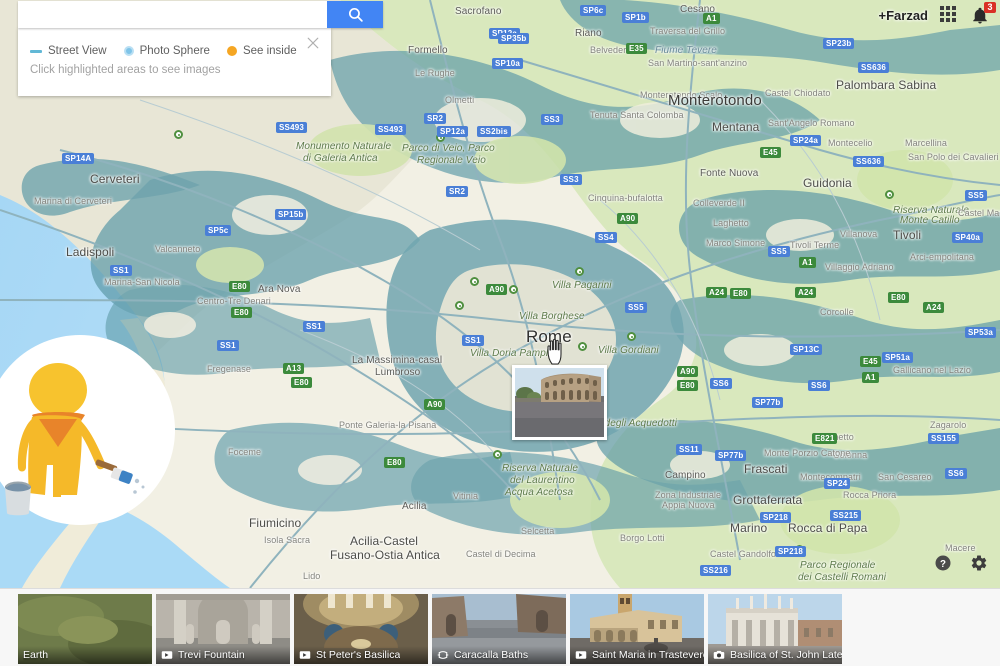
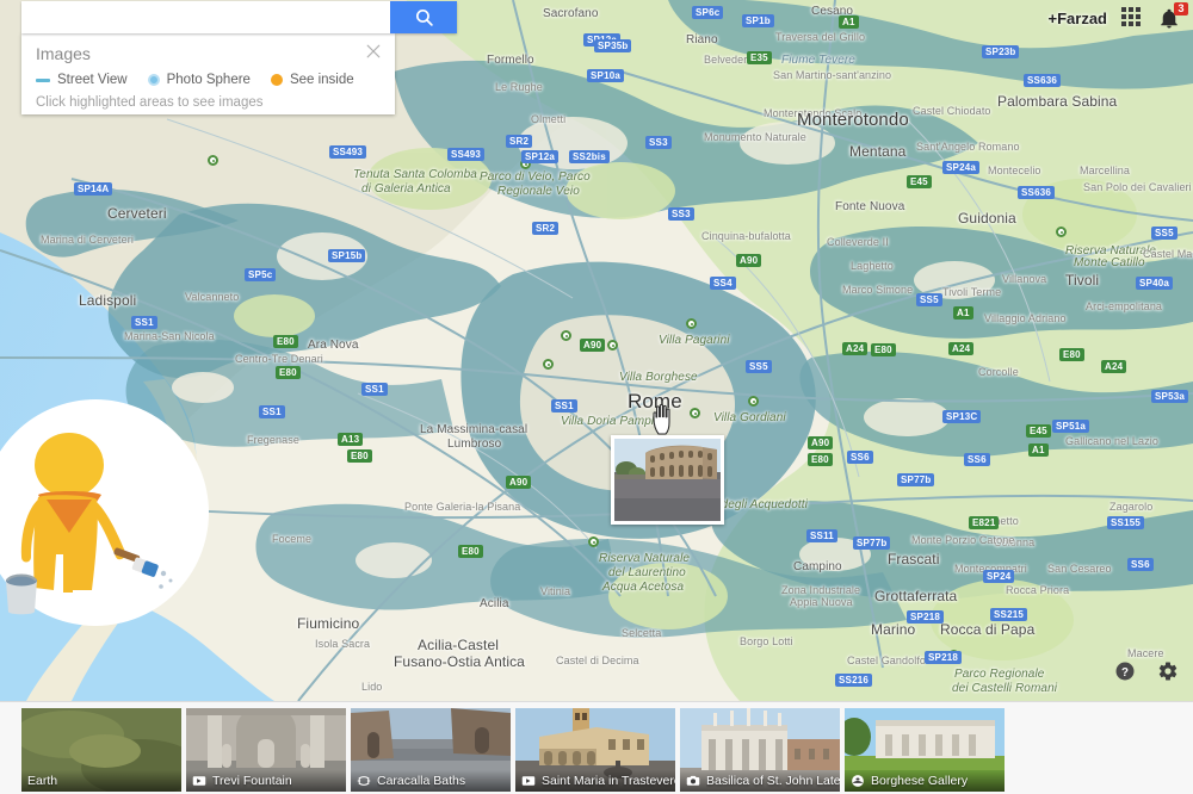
  Sacrofano
  Cesano
  Riano
  Traversa del Grillo
  Belveder
  Fiume Tevere
  San Martino-sant'anzino
  Monterotondo Scalo
  Monterotondo
- Tenuta Santa Colomba
+ Monumento Naturale
  Mentana
  Castel Chiodato
  Palombara Sabina
  Sant'Angelo Romano
  Montecelio
  Marcellina
  San Polo dei Cavalieri
  Le Rughe
  Formello
  Olmetti
- Monumento Naturale
+ Tenuta Santa Colomba
  di Galeria Antica
  Parco di Veio, Parco
  Regionale Veio
  Cerveteri
  Marina di Cerveteri
  Ladispoli
  Marina-San Nicola
  Valcanneto
  Ara Nova
  Centro-Tre Denari
  La Massimina-casal
  Lumbroso
  Fregenase
  Ponte Galeria-la Pisana
  Foceme
  Fiumicino
  Isola Sacra
  Acilia
  Acilia-Castel
  Fusano-Ostia Antica
  Vitinia
  Castel di Decima
  Selcetta
  Borgo Lotti
  Riserva Naturale
  del Laurentino
  Acqua Acetosa
  Rome
  Villa Borghese
  Villa Pagarini
  Villa Doria Pamp
  Villa Gordiani
  degli Acquedotti
  Cinquina-bufalotta
  Colleverde II
  Fonte Nuova
  Laghetto
  Marco Simone
  Guidonia
  Villanova
  Tivoli Terme
  Villaggio Adriano
  Tivoli
  Riserva Naturale
  Monte Catillo
  Castel Ma
  Arci-empolitana
  Corcolle
  Zagarolo
  Gallicano nel Lazio
  Colonna
  Monte Porzio Catone
  Frascati
  Montecompatri
  Rocca Priora
  San Cesareo
  Grottaferrata
  Marino
  Rocca di Papa
  Zona Industriale
  Appia Nuova
  Campino
  Parco Regionale
  dei Castelli Romani
  Castel Gandolfo
  Macere
  Lido
  SP35b
  SP6c
  SP1b
  A1
  SP23b
  SS636
  E35
  SP10a
  SS3
  SR2
  SP12a
  SS2bis
  SS493
  SS493
  SP24a
  E45
  SS636
  SS3
  SR2
  SP14A
  SP15b
  SP5c
  SS1
  SS1
  SS1
  SS1
  SS5
  A90
  A90
  SS4
  SS5
  A1
  A24
  E80
  A24
  E80
  A24
  SP40a
  SS5
  SP53a
  SP13C
  E45
  SP51a
  A1
  A13
  E80
  E80
  A90
  A90
  E80
  SS6
  SS6
  SP77b
  E821
  SS11
  SP77b
  SS155
  SP24
  SS6
  SP218
  SS215
  SP218
  SS216
  E80
  E80
  ?
+ Images
  Street View
  Photo Sphere
  See inside
  Click highlighted areas to see images
  +Farzad
  3
  Earth
  Trevi Fountain
- St Peter's Basilica
  Caracalla Baths
  Saint Maria in Trastever
  Basilica of St. John Late
+ Borghese Gallery
